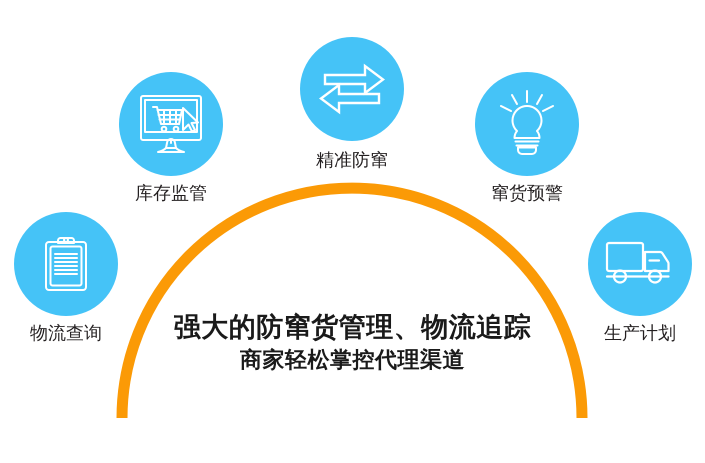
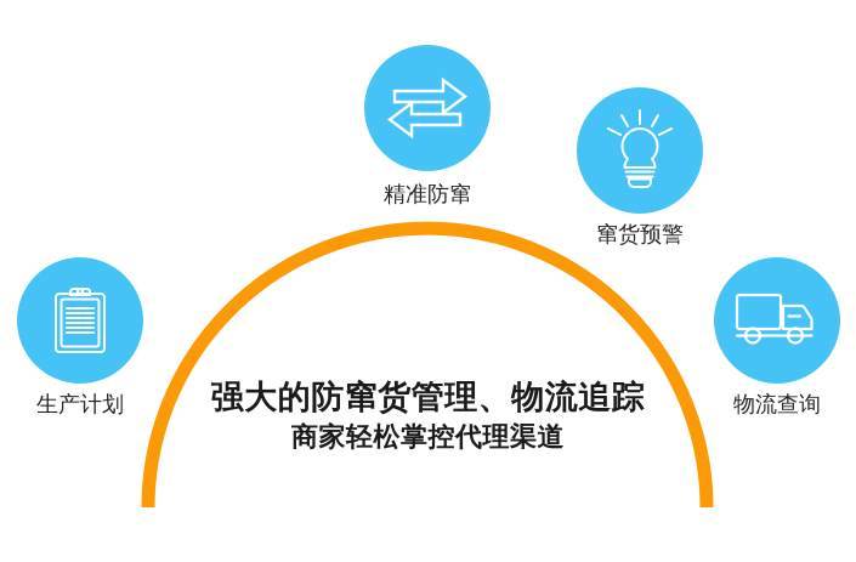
- 物流查询
+ 生产计划
- 库存监管
  精准防窜
  窜货预警
- 生产计划
+ 物流查询
  强大的防窜货管理、物流追踪
  商家轻松掌控代理渠道
